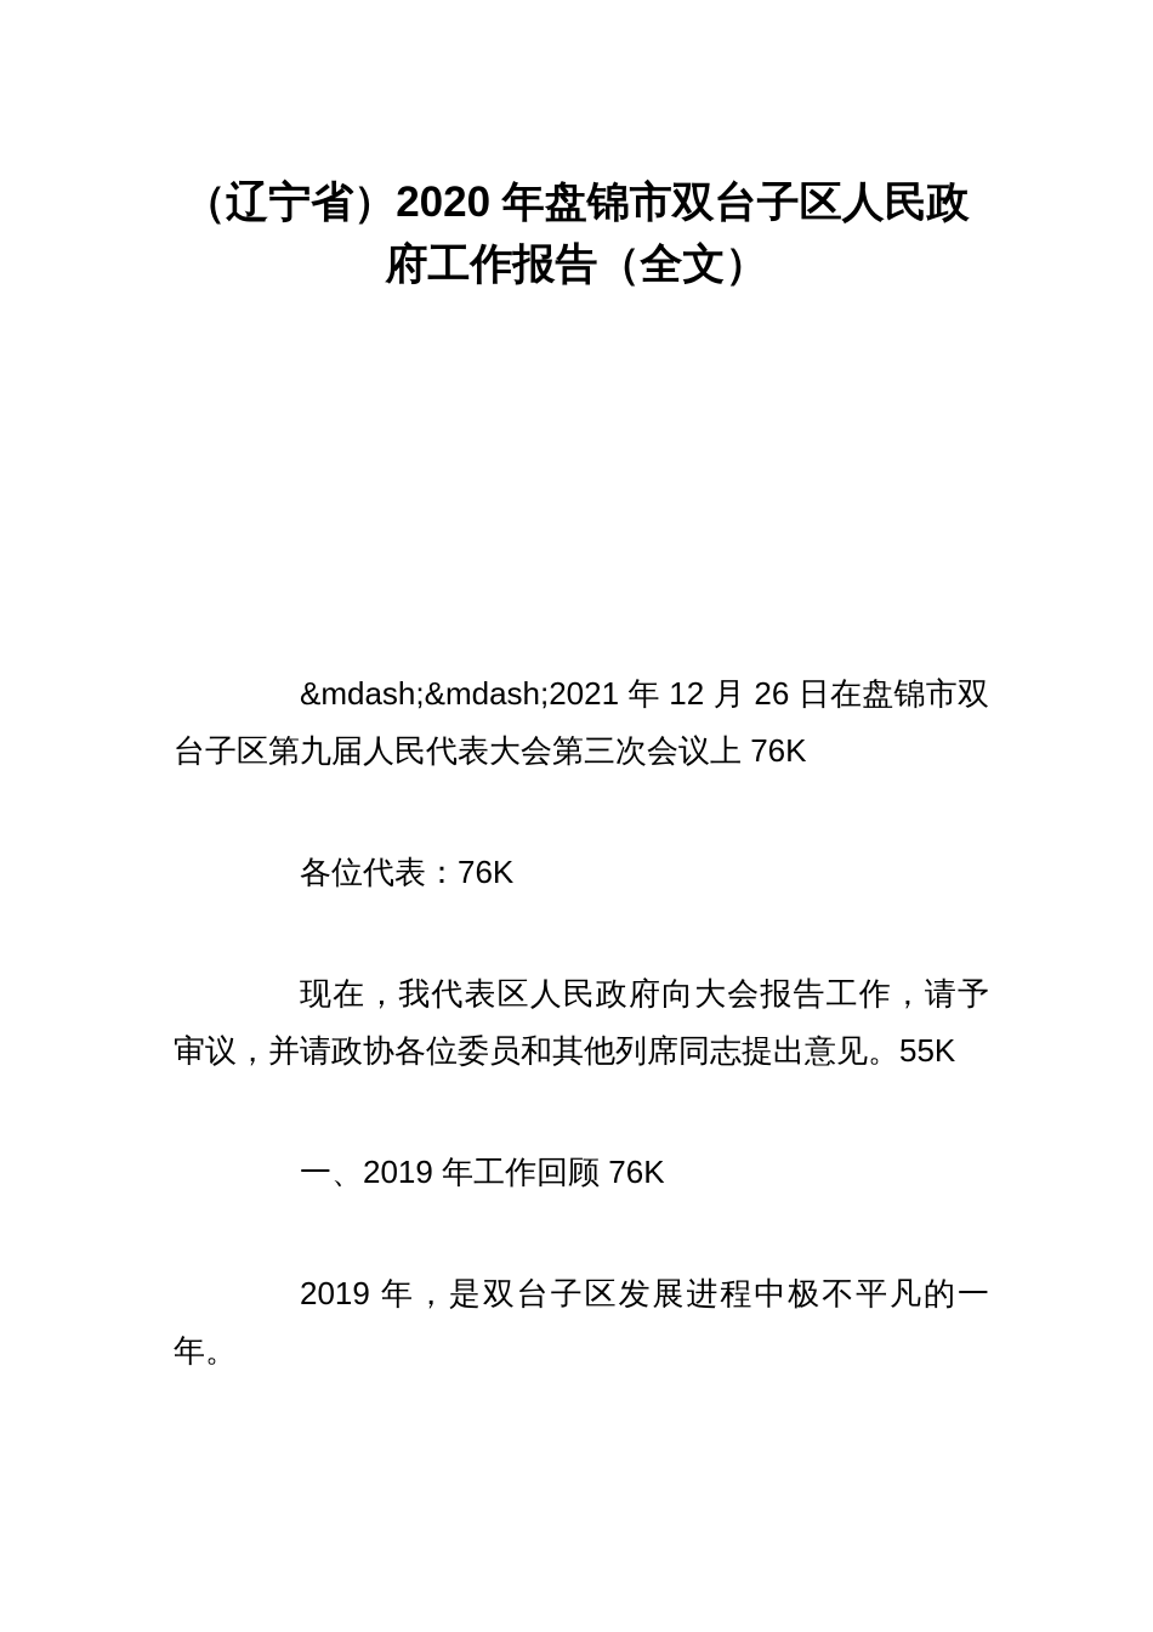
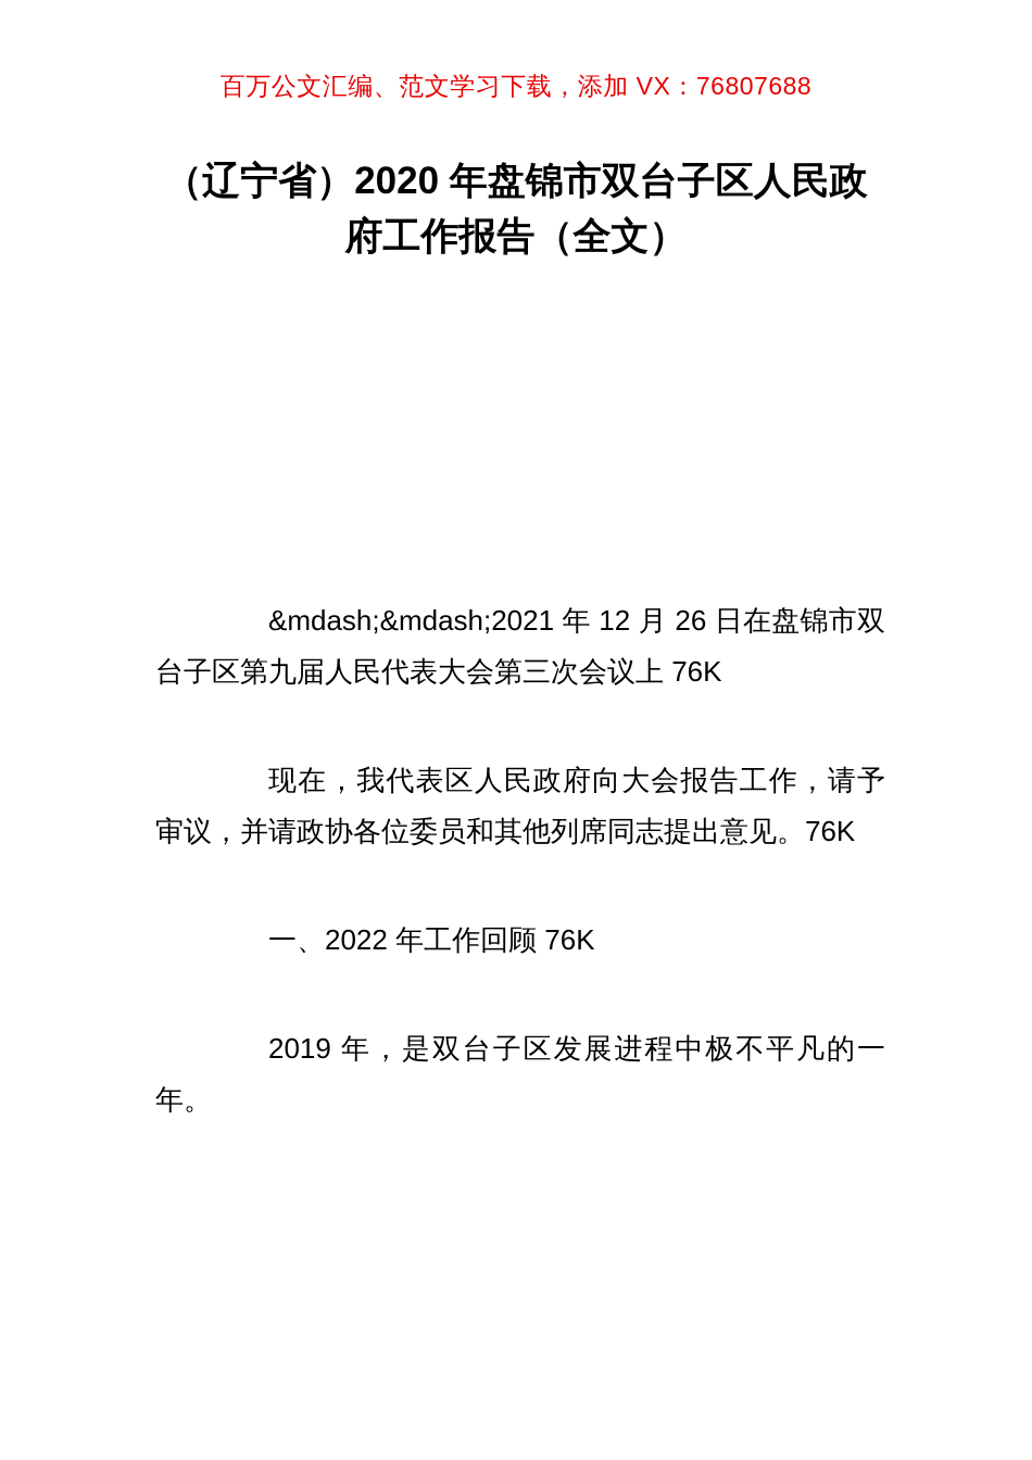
+ 百万公文汇编、范文学习下载，添加 VX：76807688
  （辽宁省）2020 年盘锦市双台子区人民政府工作报告（全文）
  &mdash;&mdash;2021 年 12 月 26 日在盘锦市双台子区第九届人民代表大会第三次会议上 76K
- 各位代表：76K
- 现在，我代表区人民政府向大会报告工作，请予审议，并请政协各位委员和其他列席同志提出意见。55K
+ 现在，我代表区人民政府向大会报告工作，请予审议，并请政协各位委员和其他列席同志提出意见。76K
- 一、2019 年工作回顾 76K
+ 一、2022 年工作回顾 76K
  2019 年，是双台子区发展进程中极不平凡的一年。
